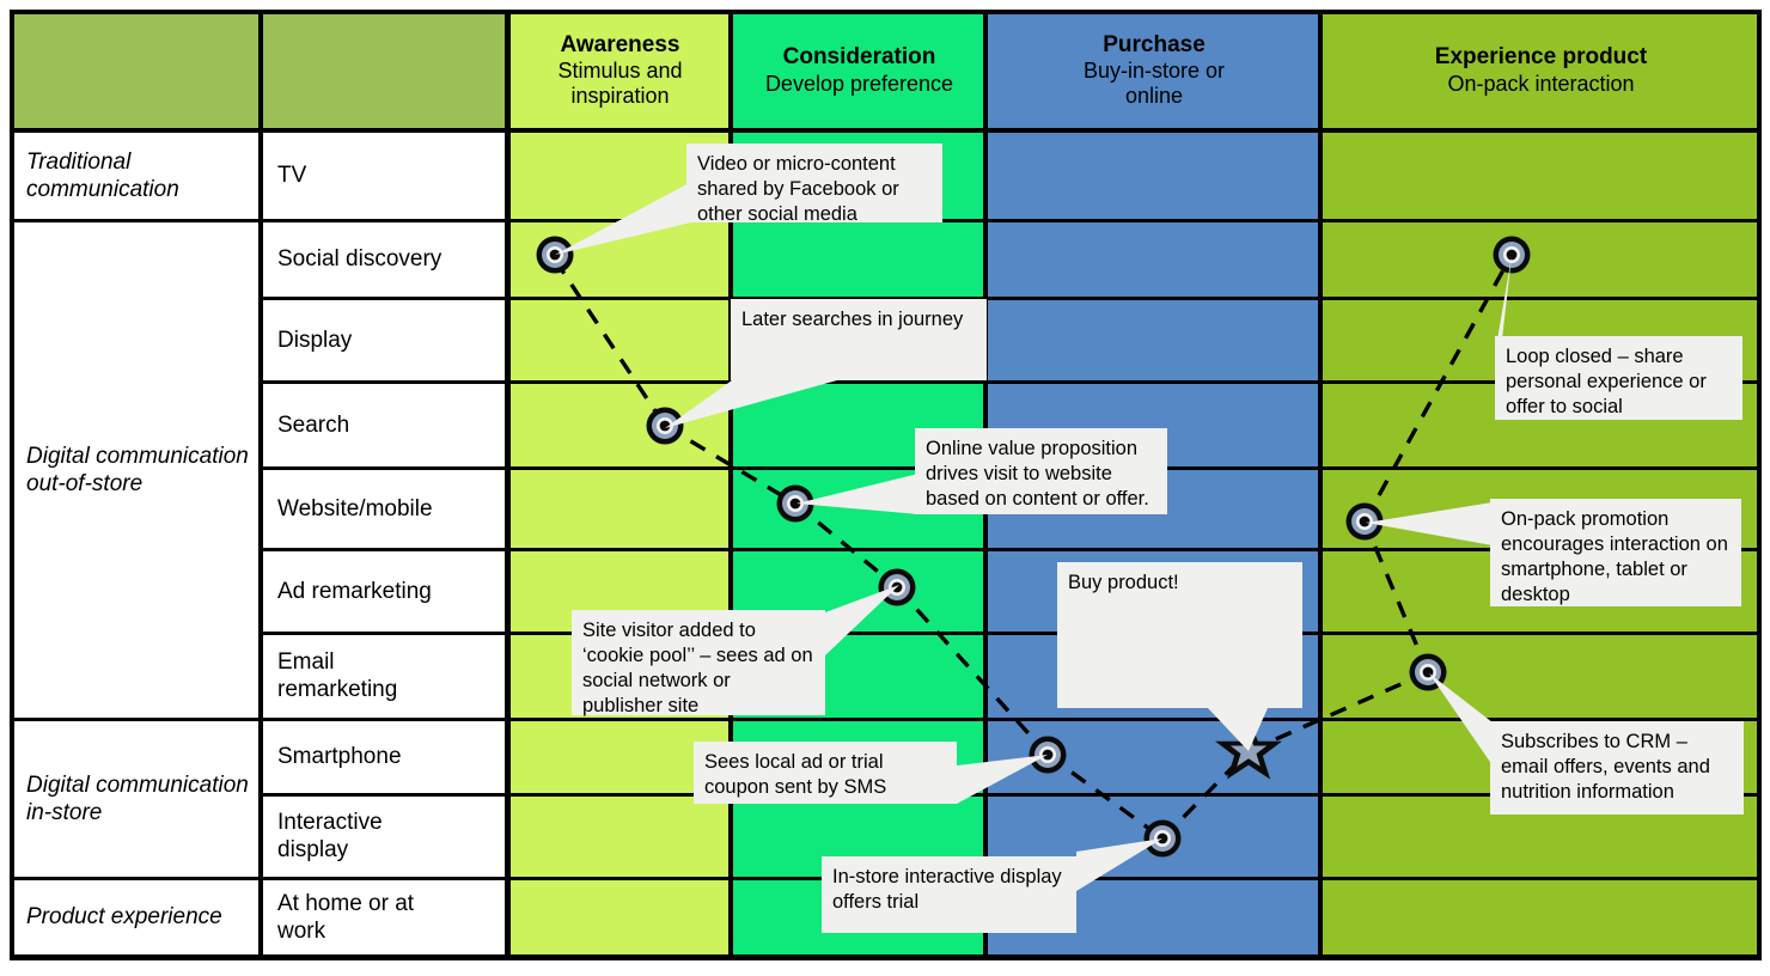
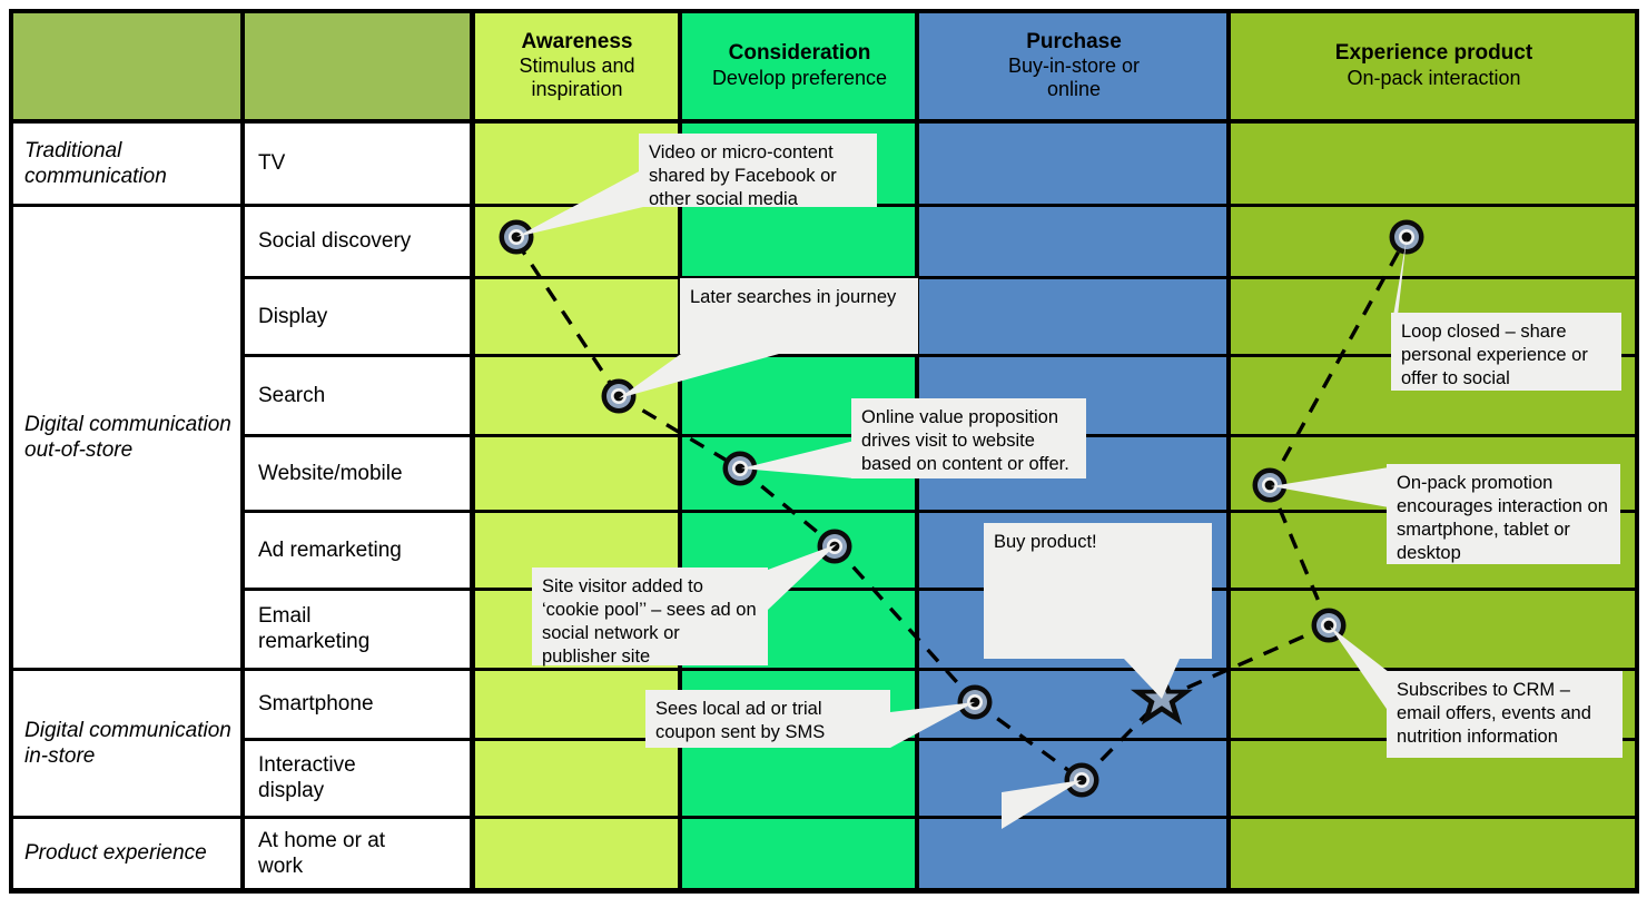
  Awareness
  Stimulus and inspiration
  Consideration
  Develop preference
  Purchase
  Buy-in-store or online
  Experience product
  On-pack interaction
  Traditional communication
  Digital communication out-of-store
  Digital communication in-store
  Product experience
  TV
  Social discovery
  Display
  Search
  Website/mobile
  Ad remarketing
  Email remarketing
  Smartphone
  Interactive display
  At home or at work
  Video or micro-content shared by Facebook or other social media
  Later searches in journey
  Online value proposition drives visit to website based on content or offer.
  Site visitor added to ‘cookie pool’’ – sees ad on social network or publisher site
  Sees local ad or trial coupon sent by SMS
  Buy product!
- In-store interactive display offers trial
  Loop closed – share personal experience or offer to social
  On-pack promotion encourages interaction on smartphone, tablet or desktop
  Subscribes to CRM – email offers, events and nutrition information
